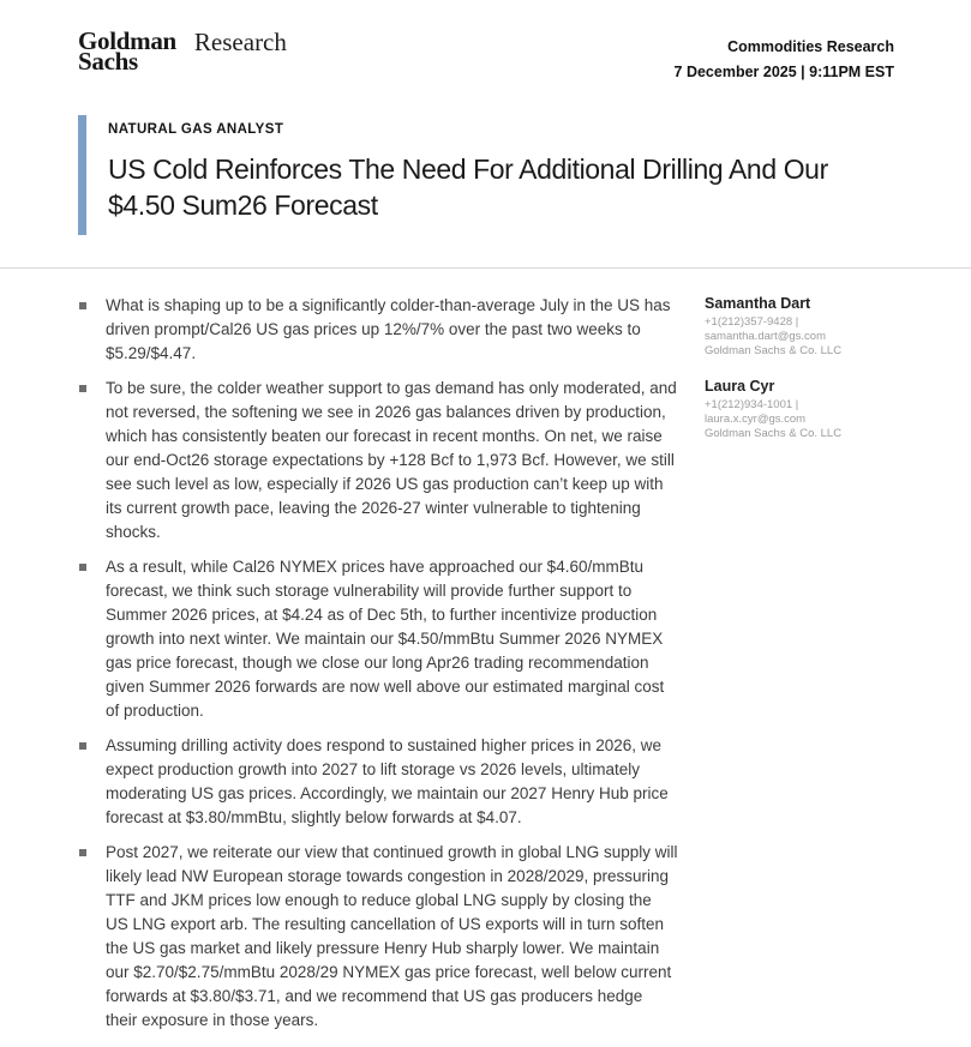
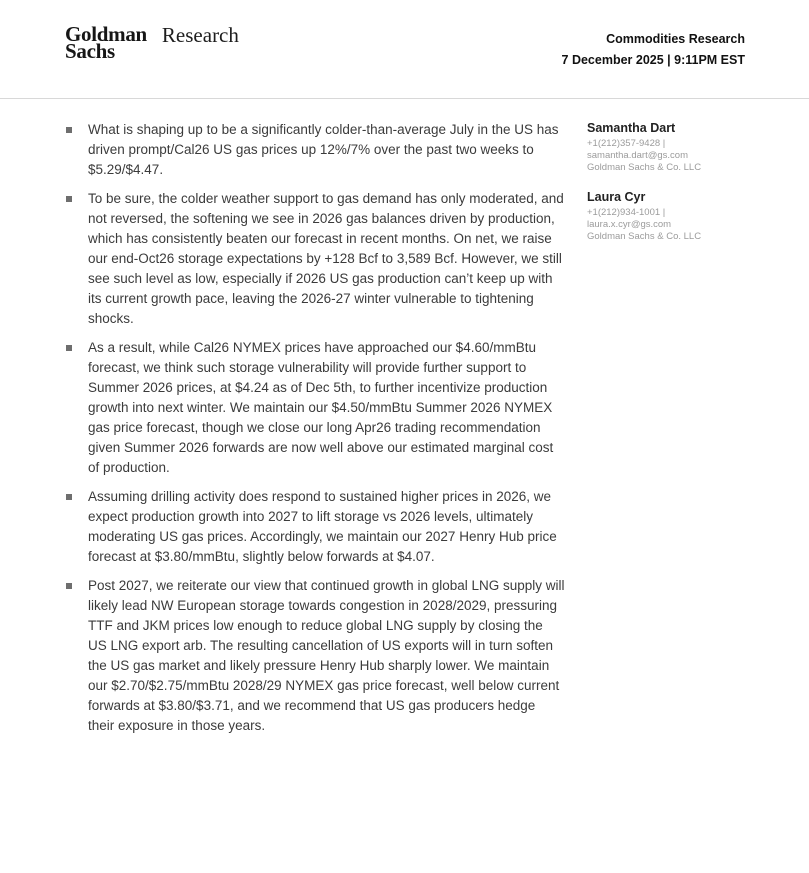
  Goldman
  Sachs
  Research
  Commodities Research
  7 December 2025 | 9:11PM EST
- NATURAL GAS ANALYST
- US Cold Reinforces The Need For Additional Drilling And Our $4.50 Sum26 Forecast
  What is shaping up to be a significantly colder-than-average July in the US has driven prompt/Cal26 US gas prices up 12%/7% over the past two weeks to $5.29/$4.47.
- To be sure, the colder weather support to gas demand has only moderated, and not reversed, the softening we see in 2026 gas balances driven by production, which has consistently beaten our forecast in recent months. On net, we raise our end-Oct26 storage expectations by +128 Bcf to 1,973 Bcf. However, we still see such level as low, especially if 2026 US gas production can’t keep up with its current growth pace, leaving the 2026-27 winter vulnerable to tightening shocks.
+ To be sure, the colder weather support to gas demand has only moderated, and not reversed, the softening we see in 2026 gas balances driven by production, which has consistently beaten our forecast in recent months. On net, we raise our end-Oct26 storage expectations by +128 Bcf to 3,589 Bcf. However, we still see such level as low, especially if 2026 US gas production can’t keep up with its current growth pace, leaving the 2026-27 winter vulnerable to tightening shocks.
  As a result, while Cal26 NYMEX prices have approached our $4.60/mmBtu forecast, we think such storage vulnerability will provide further support to Summer 2026 prices, at $4.24 as of Dec 5th, to further incentivize production growth into next winter. We maintain our $4.50/mmBtu Summer 2026 NYMEX gas price forecast, though we close our long Apr26 trading recommendation given Summer 2026 forwards are now well above our estimated marginal cost of production.
  Assuming drilling activity does respond to sustained higher prices in 2026, we expect production growth into 2027 to lift storage vs 2026 levels, ultimately moderating US gas prices. Accordingly, we maintain our 2027 Henry Hub price forecast at $3.80/mmBtu, slightly below forwards at $4.07.
  Post 2027, we reiterate our view that continued growth in global LNG supply will likely lead NW European storage towards congestion in 2028/2029, pressuring TTF and JKM prices low enough to reduce global LNG supply by closing the US LNG export arb. The resulting cancellation of US exports will in turn soften the US gas market and likely pressure Henry Hub sharply lower. We maintain our $2.70/$2.75/mmBtu 2028/29 NYMEX gas price forecast, well below current forwards at $3.80/$3.71, and we recommend that US gas producers hedge their exposure in those years.
  Samantha Dart
  +1(212)357-9428 |
  samantha.dart@gs.com
  Goldman Sachs & Co. LLC
  Laura Cyr
  +1(212)934-1001 | laura.x.cyr@gs.com
  Goldman Sachs & Co. LLC
